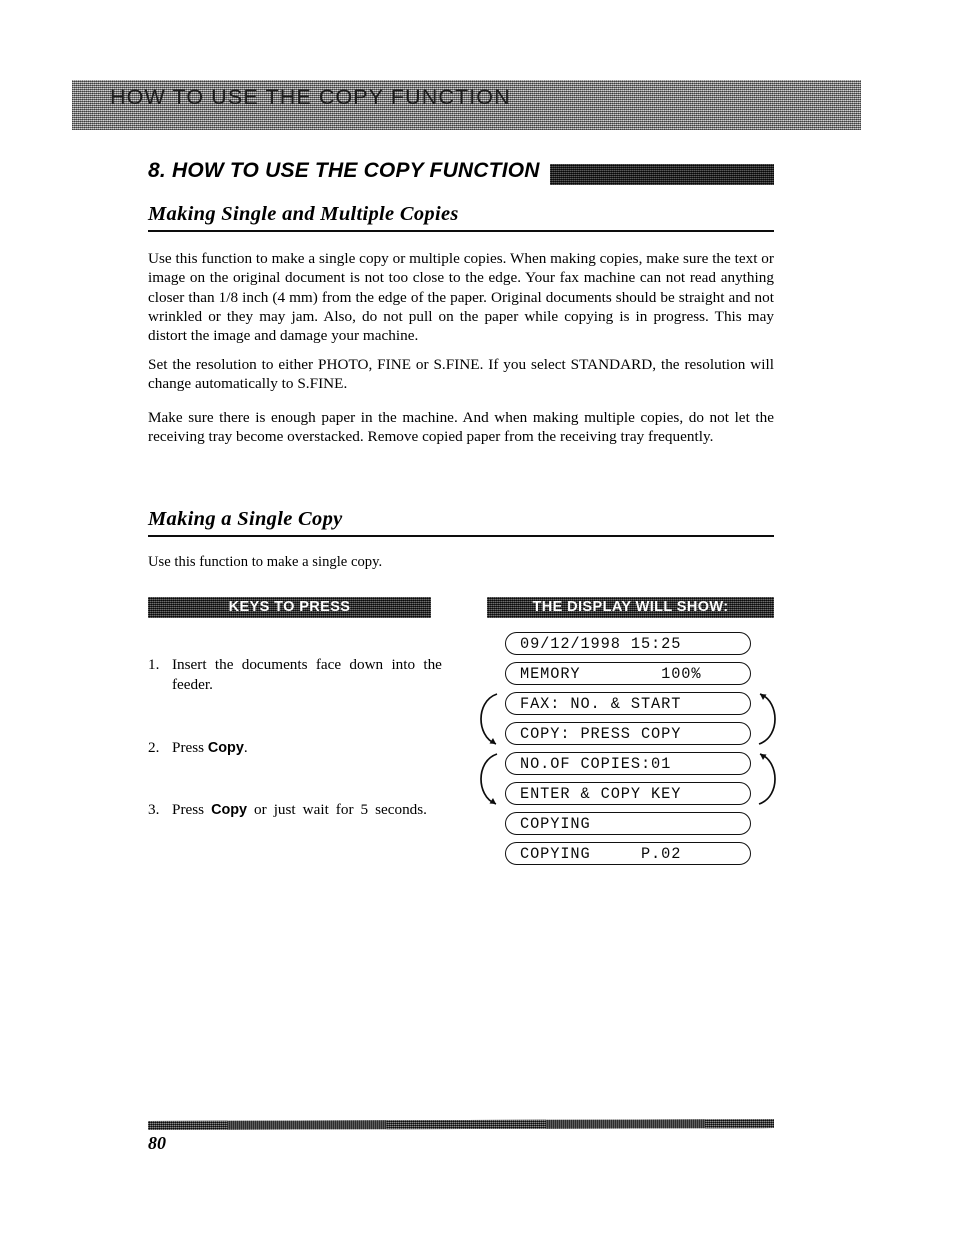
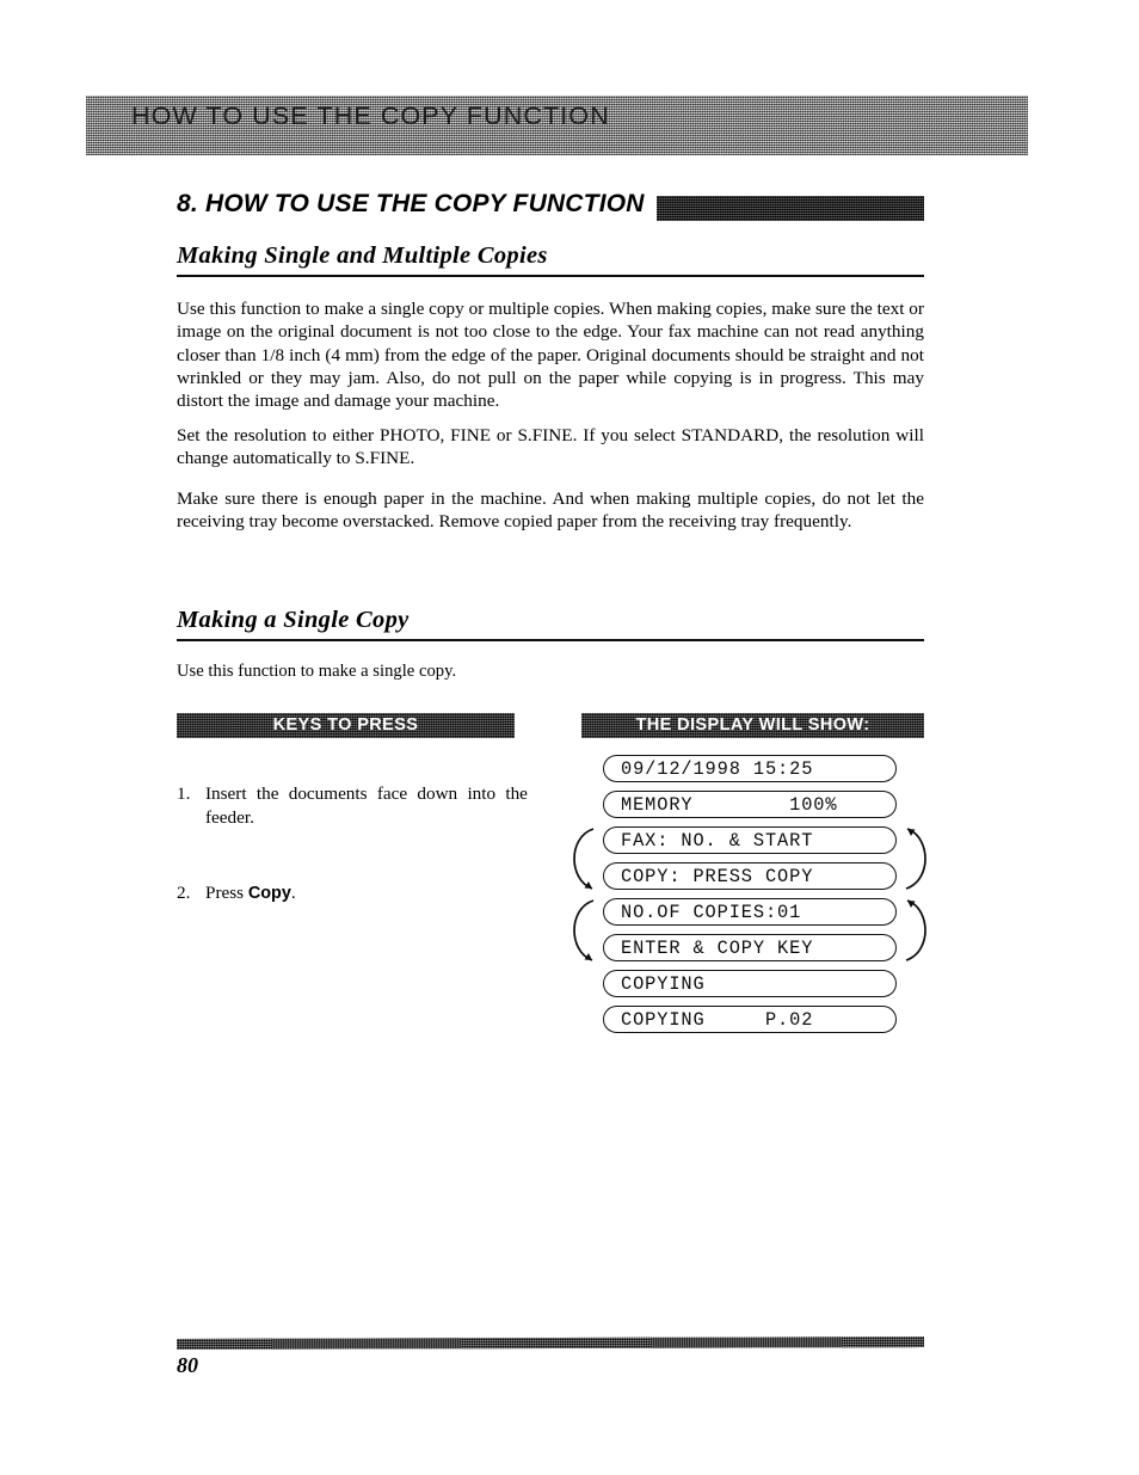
  HOW TO USE THE COPY FUNCTION
  8. HOW TO USE THE COPY FUNCTION
  Making Single and Multiple Copies
  Use this function to make a single copy or multiple copies. When making copies, make sure the text or image on the original document is not too close to the edge. Your fax machine can not read anything closer than 1/8 inch (4 mm) from the edge of the paper. Original documents should be straight and not wrinkled or they may jam. Also, do not pull on the paper while copying is in progress. This may distort the image and damage your machine.
  Set the resolution to either PHOTO, FINE or S.FINE. If you select STANDARD, the resolution will change automatically to S.FINE.
  Make sure there is enough paper in the machine. And when making multiple copies, do not let the receiving tray become overstacked. Remove copied paper from the receiving tray frequently.
  Making a Single Copy
  Use this function to make a single copy.
  KEYS TO PRESS
  THE DISPLAY WILL SHOW:
  1.
  Insert the documents face down into the feeder.
  2.
  Press Copy.
- 3.
- Press Copy or just wait for 5 seconds.
  09/12/1998 15:25
  MEMORY 100%
  FAX: NO. & START
  COPY: PRESS COPY
  NO.OF COPIES:01
  ENTER & COPY KEY
  COPYING
  COPYING P.02
  80
